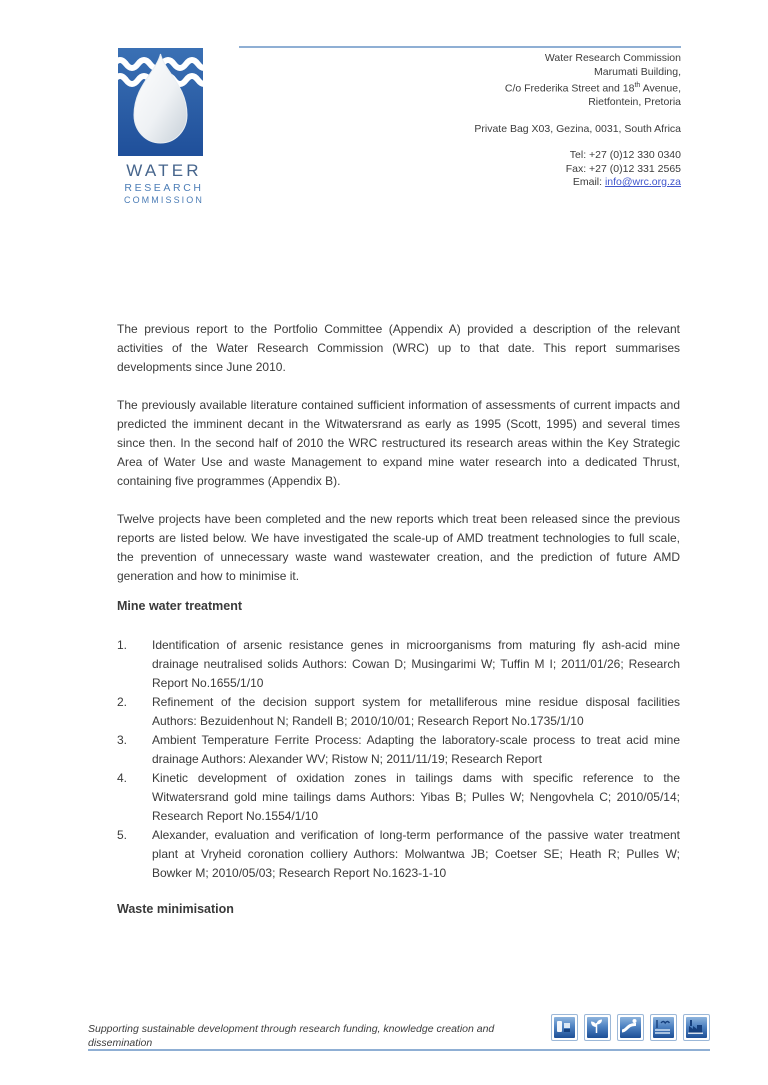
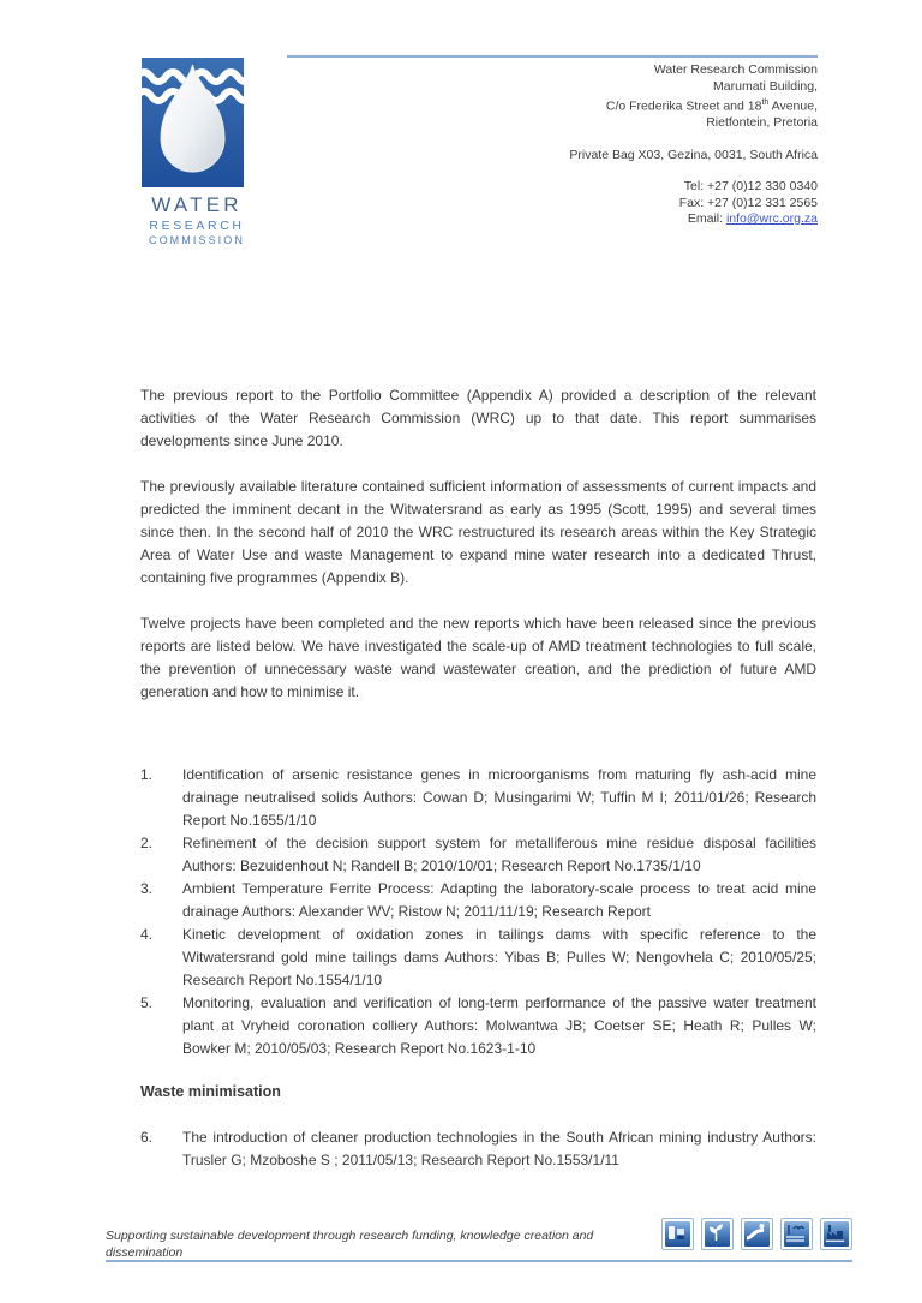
  WATER
  RESEARCH
  COMMISSION
  Water Research Commission
  Marumati Building,
  C/o Frederika Street and 18 Avenue,
  Rietfontein, Pretoria
  Private Bag X03, Gezina, 0031, South Africa
  Tel: +27 (0)12 330 0340
  Fax: +27 (0)12 331 2565
  Email: info@wrc.org.za
  The previous report to the Portfolio Committee (Appendix A) provided a description of the relevant activities of the Water Research Commission (WRC) up to that date. This report summarises developments since June 2010.
  The previously available literature contained sufficient information of assessments of current impacts and predicted the imminent decant in the Witwatersrand as early as 1995 (Scott, 1995) and several times since then. In the second half of 2010 the WRC restructured its research areas within the Key Strategic Area of Water Use and waste Management to expand mine water research into a dedicated Thrust, containing five programmes (Appendix B).
- Twelve projects have been completed and the new reports which treat been released since the previous reports are listed below. We have investigated the scale-up of AMD treatment technologies to full scale, the prevention of unnecessary waste wand wastewater creation, and the prediction of future AMD generation and how to minimise it.
+ Twelve projects have been completed and the new reports which have been released since the previous reports are listed below. We have investigated the scale-up of AMD treatment technologies to full scale, the prevention of unnecessary waste wand wastewater creation, and the prediction of future AMD generation and how to minimise it.
- Mine water treatment
  1.
  Identification of arsenic resistance genes in microorganisms from maturing fly ash-acid mine drainage neutralised solids Authors: Cowan D; Musingarimi W; Tuffin M I; 2011/01/26; Research Report No.1655/1/10
  2.
  Refinement of the decision support system for metalliferous mine residue disposal facilities Authors: Bezuidenhout N; Randell B; 2010/10/01; Research Report No.1735/1/10
  3.
  Ambient Temperature Ferrite Process: Adapting the laboratory-scale process to treat acid mine drainage Authors: Alexander WV; Ristow N; 2011/11/19; Research Report
  4.
- Kinetic development of oxidation zones in tailings dams with specific reference to the Witwatersrand gold mine tailings dams Authors: Yibas B; Pulles W; Nengovhela C; 2010/05/14; Research Report No.1554/1/10
+ Kinetic development of oxidation zones in tailings dams with specific reference to the Witwatersrand gold mine tailings dams Authors: Yibas B; Pulles W; Nengovhela C; 2010/05/25; Research Report No.1554/1/10
  5.
- Alexander, evaluation and verification of long-term performance of the passive water treatment plant at Vryheid coronation colliery Authors: Molwantwa JB; Coetser SE; Heath R; Pulles W; Bowker M; 2010/05/03; Research Report No.1623-1-10
+ Monitoring, evaluation and verification of long-term performance of the passive water treatment plant at Vryheid coronation colliery Authors: Molwantwa JB; Coetser SE; Heath R; Pulles W; Bowker M; 2010/05/03; Research Report No.1623-1-10
  Waste minimisation
+ 6.
+ The introduction of cleaner production technologies in the South African mining industry Authors: Trusler G; Mzoboshe S ; 2011/05/13; Research Report No.1553/1/11
  Supporting sustainable development through research funding, knowledge creation and dissemination
